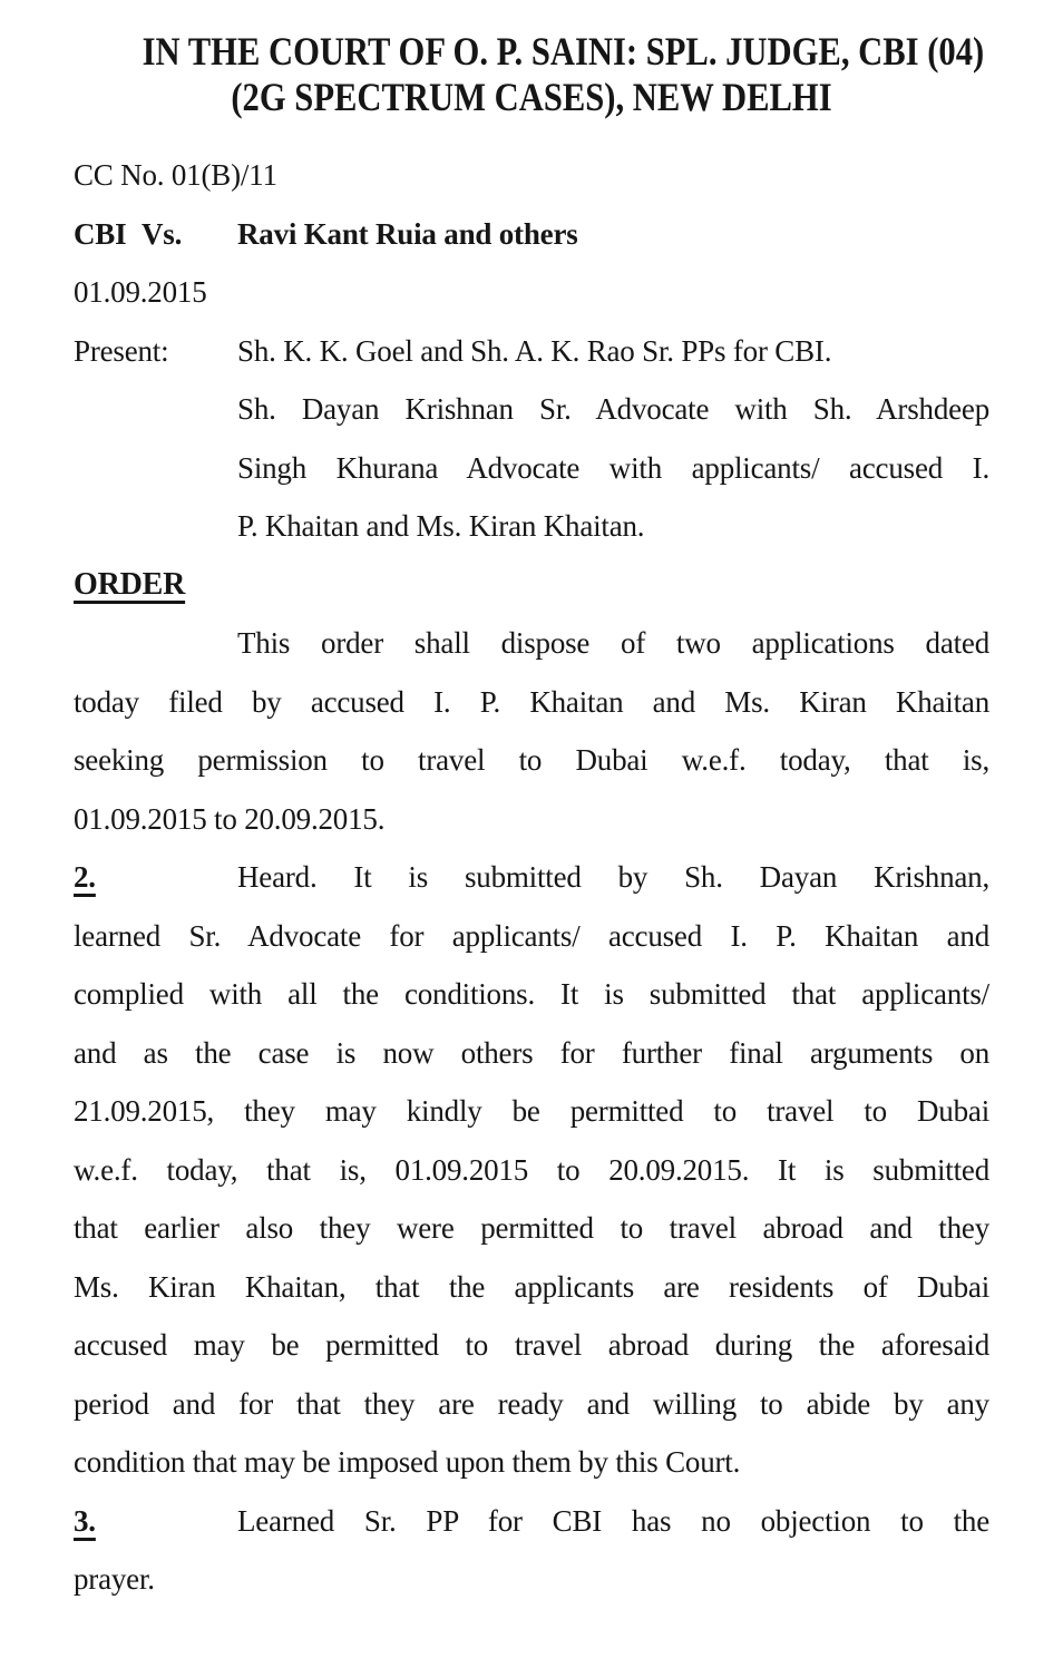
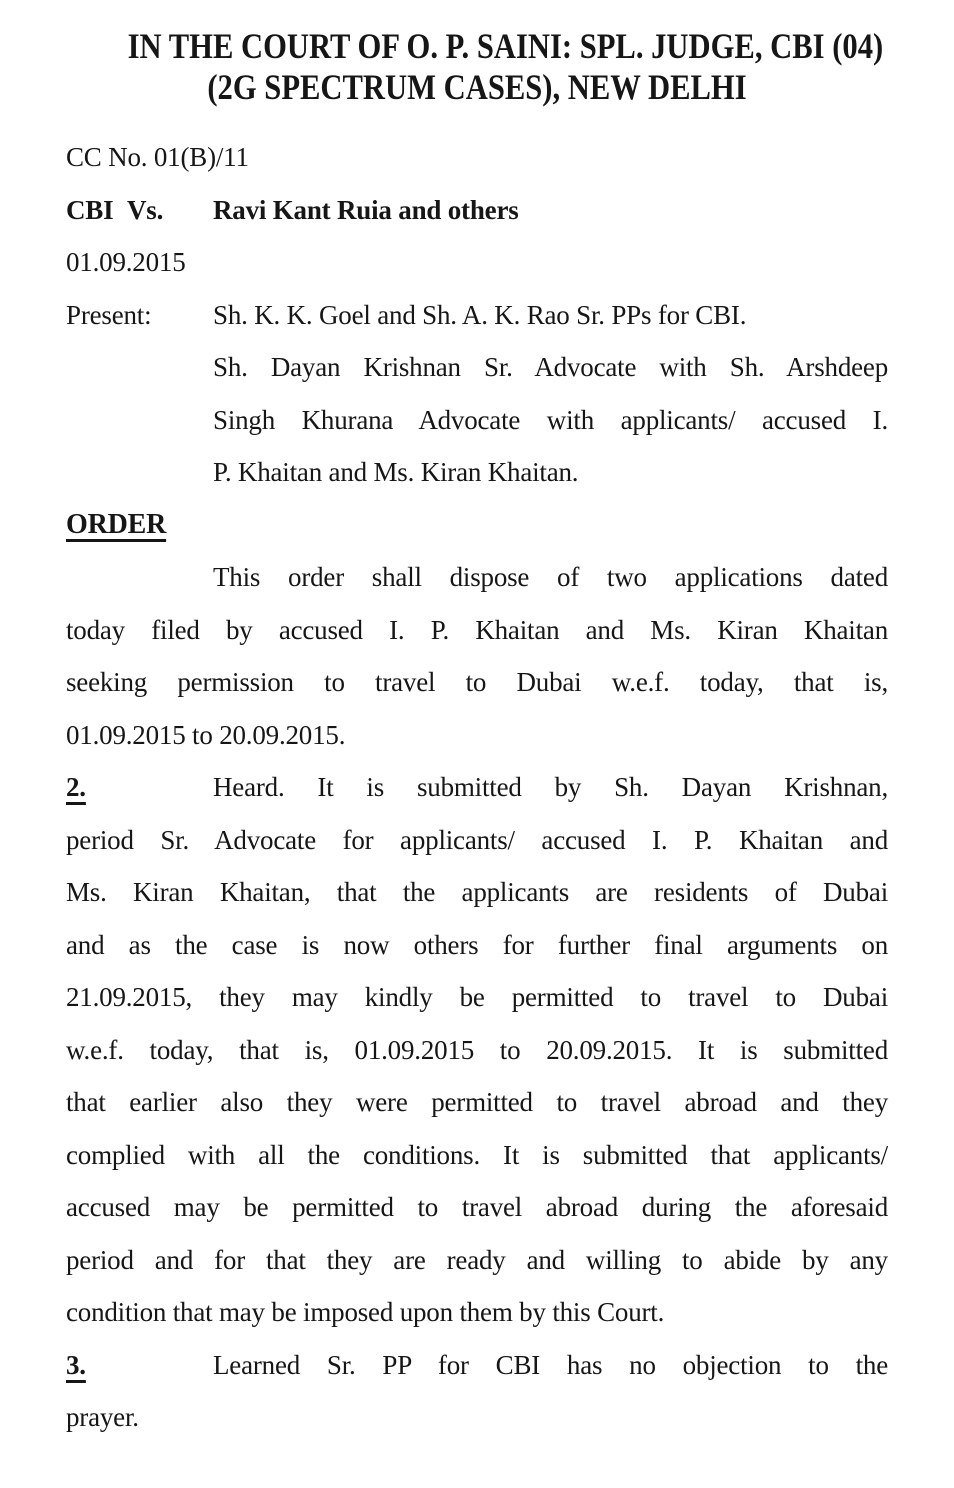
  IN THE COURT OF O. P. SAINI: SPL. JUDGE, CBI (04)
  (2G SPECTRUM CASES), NEW DELHI
  CC No. 01(B)/11
  CBI Vs. Ravi Kant Ruia and others
  01.09.2015
  Present:
  Sh. K. K. Goel and Sh. A. K. Rao Sr. PPs for CBI.
  Sh. Dayan Krishnan Sr. Advocate with Sh. Arshdeep
  Singh Khurana Advocate with applicants/ accused I.
  P. Khaitan and Ms. Kiran Khaitan.
  ORDER
  This order shall dispose of two applications dated
  today filed by accused I. P. Khaitan and Ms. Kiran Khaitan
  seeking permission to travel to Dubai w.e.f. today, that is,
  01.09.2015 to 20.09.2015.
  2.
  Heard. It is submitted by Sh. Dayan Krishnan,
- learned Sr. Advocate for applicants/ accused I. P. Khaitan and
+ period Sr. Advocate for applicants/ accused I. P. Khaitan and
- complied with all the conditions. It is submitted that applicants/
+ Ms. Kiran Khaitan, that the applicants are residents of Dubai
  and as the case is now others for further final arguments on
  21.09.2015, they may kindly be permitted to travel to Dubai
  w.e.f. today, that is, 01.09.2015 to 20.09.2015. It is submitted
  that earlier also they were permitted to travel abroad and they
- Ms. Kiran Khaitan, that the applicants are residents of Dubai
+ complied with all the conditions. It is submitted that applicants/
  accused may be permitted to travel abroad during the aforesaid
  period and for that they are ready and willing to abide by any
  condition that may be imposed upon them by this Court.
  3.
  Learned Sr. PP for CBI has no objection to the
  prayer.
